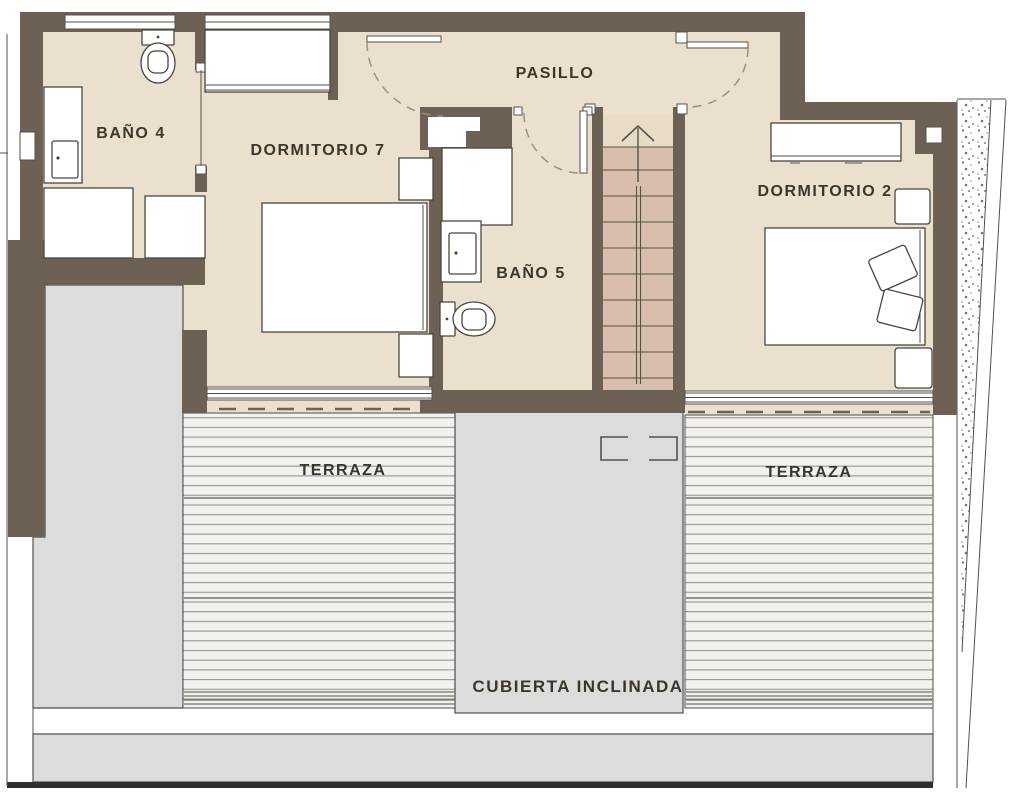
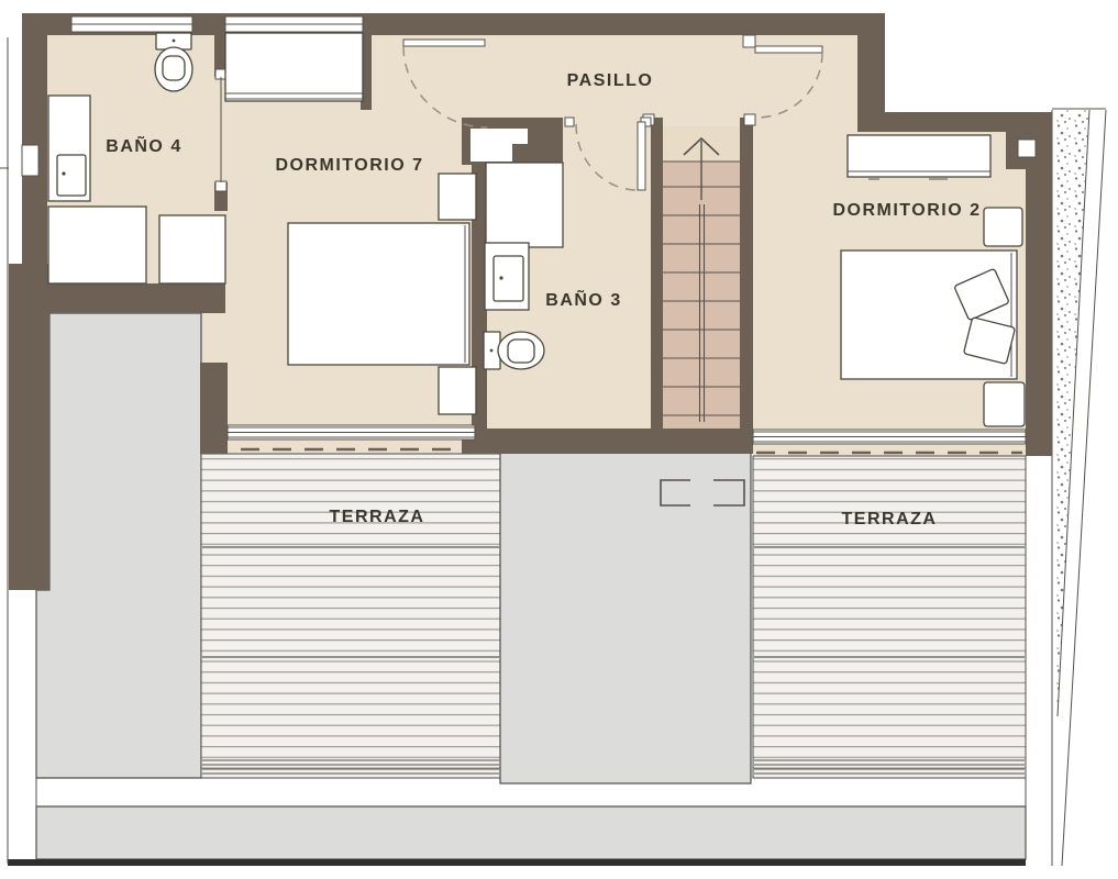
  BAÑO 4
  DORMITORIO 7
  PASILLO
- BAÑO 5
+ BAÑO 3
  DORMITORIO 2
  TERRAZA
  TERRAZA
- CUBIERTA INCLINADA
